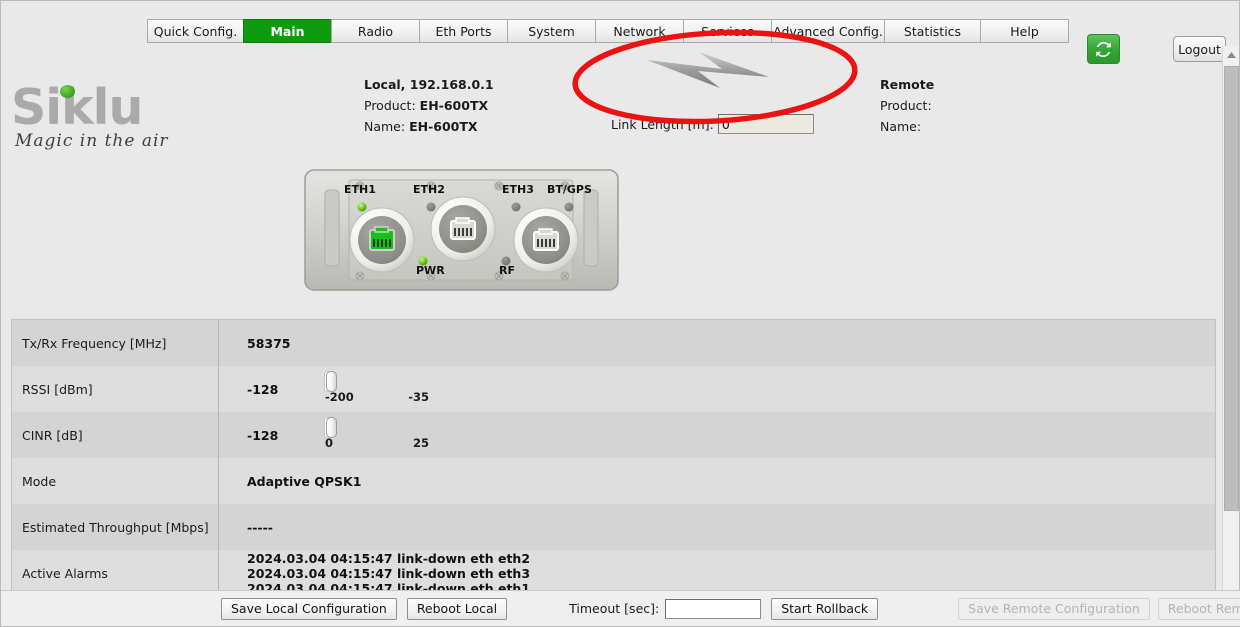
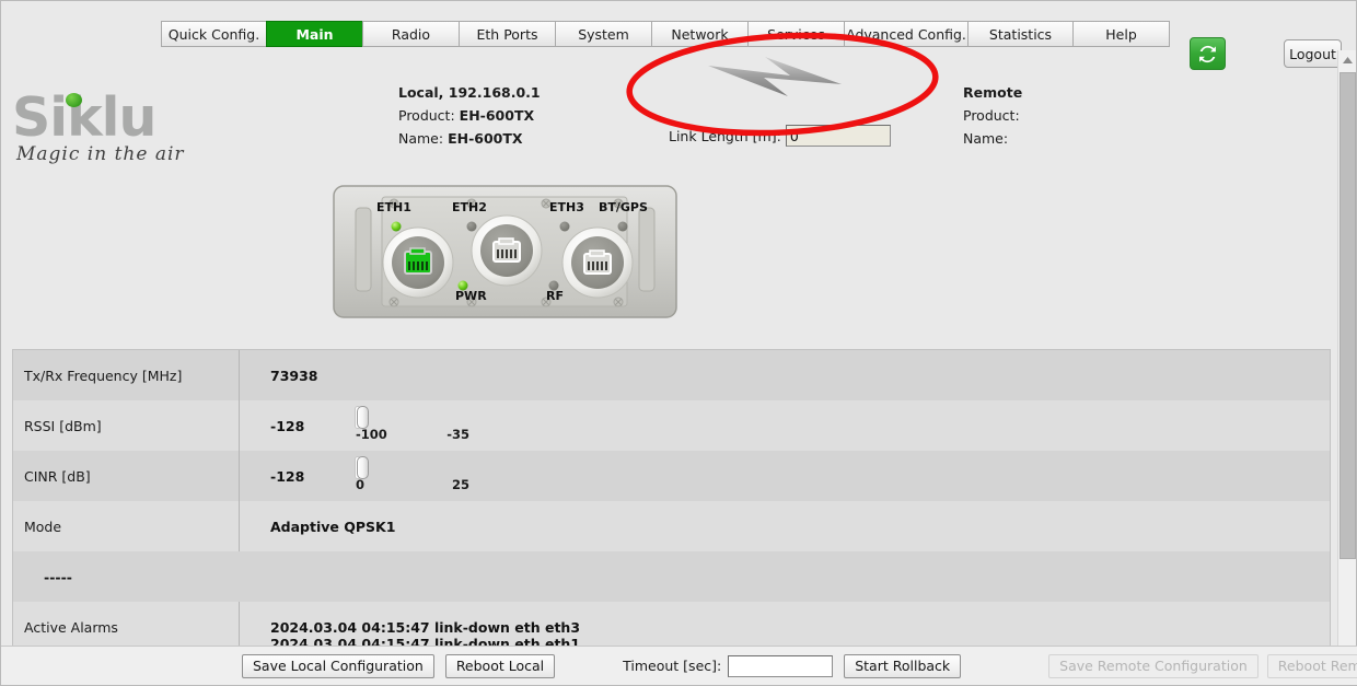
  Quick Config.
  Main
  Radio
  Eth Ports
  System
  Network
  Advanced Config.
  Statistics
  Help
  Logout
  Siklu
  Magic in the air
  Local, 192.168.0.1
  Product: EH-600TX
  Name: EH-600TX
  Remote
  Product:
  Name:
  Link Lengt:
  0
  ETH1
  ETH2
  ETH3
  BT/GPS
  PWR
  RF
  Tx/Rx Frequency [MHz]
- 58375
+ 73938
  RSSI [dBm]
  -128
- -200
+ -100
  -35
  CINR [dB]
  -128
  0
  25
  Mode
  Adaptive QPSK1
- Estimated Throughput [Mbps]
  -----
  Active Alarms
- 2024.03.04 04:15:47 link-down eth eth2
  2024.03.04 04:15:47 link-down eth eth3
  2024.03.04 04:15:47 link-down eth eth1
  Save Local Configuration
  Reboot Local
  Timeout [sec]:
  Start Rollback
  Save Remote Configuration
  Reboot Rem
